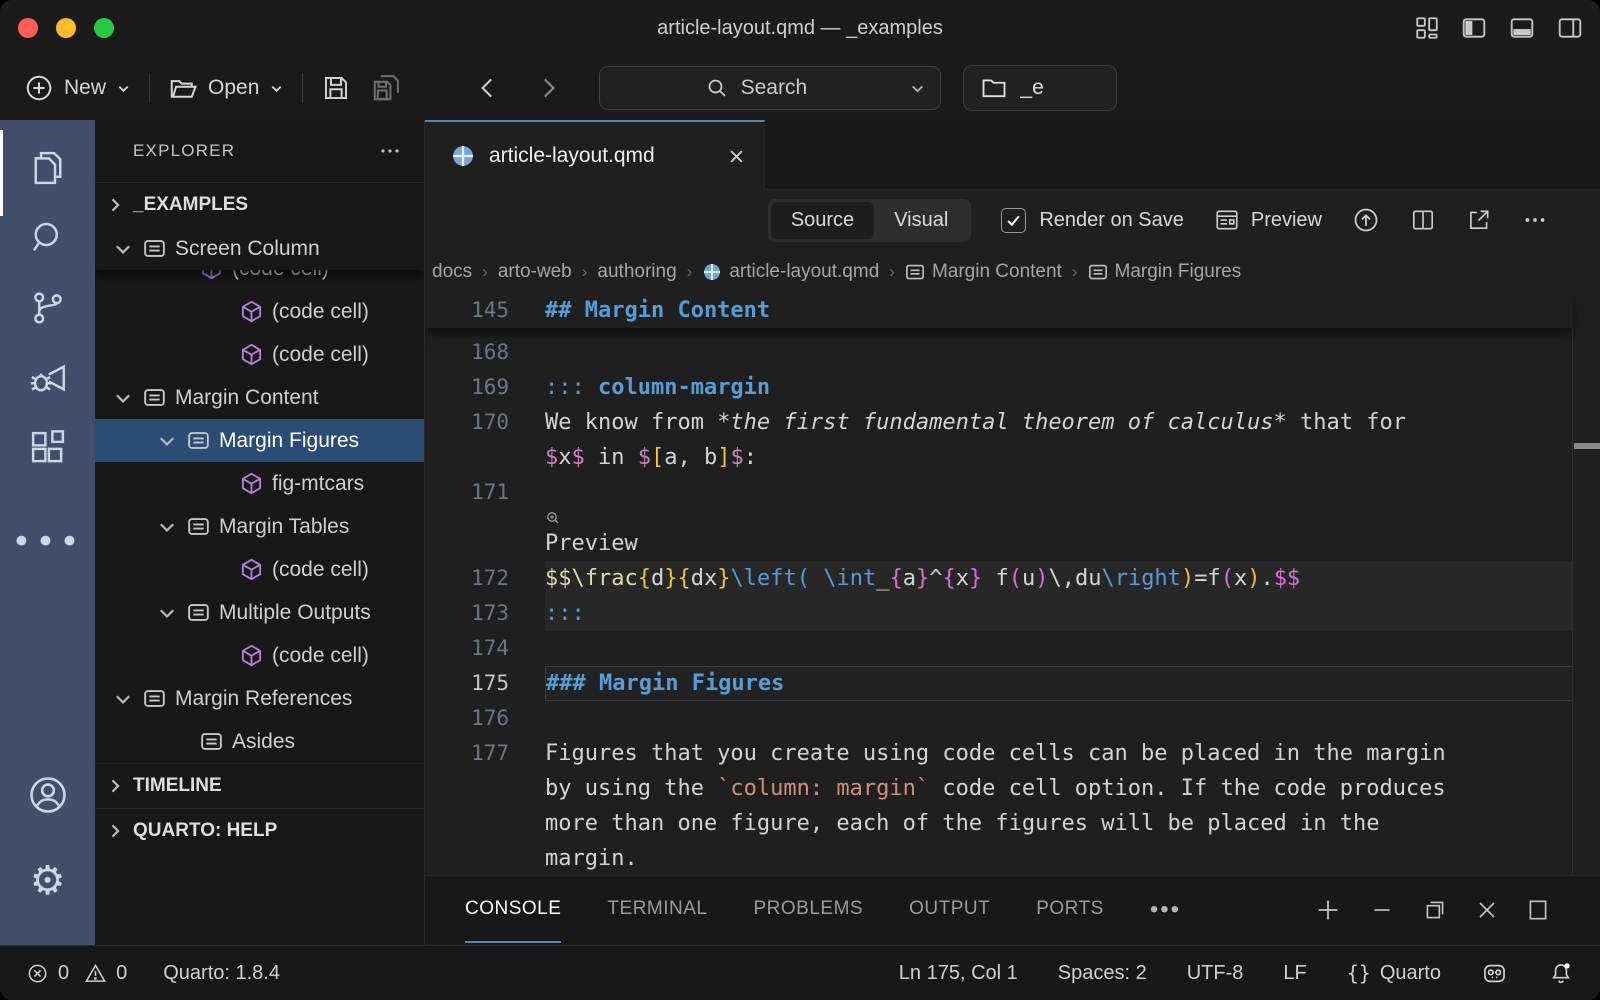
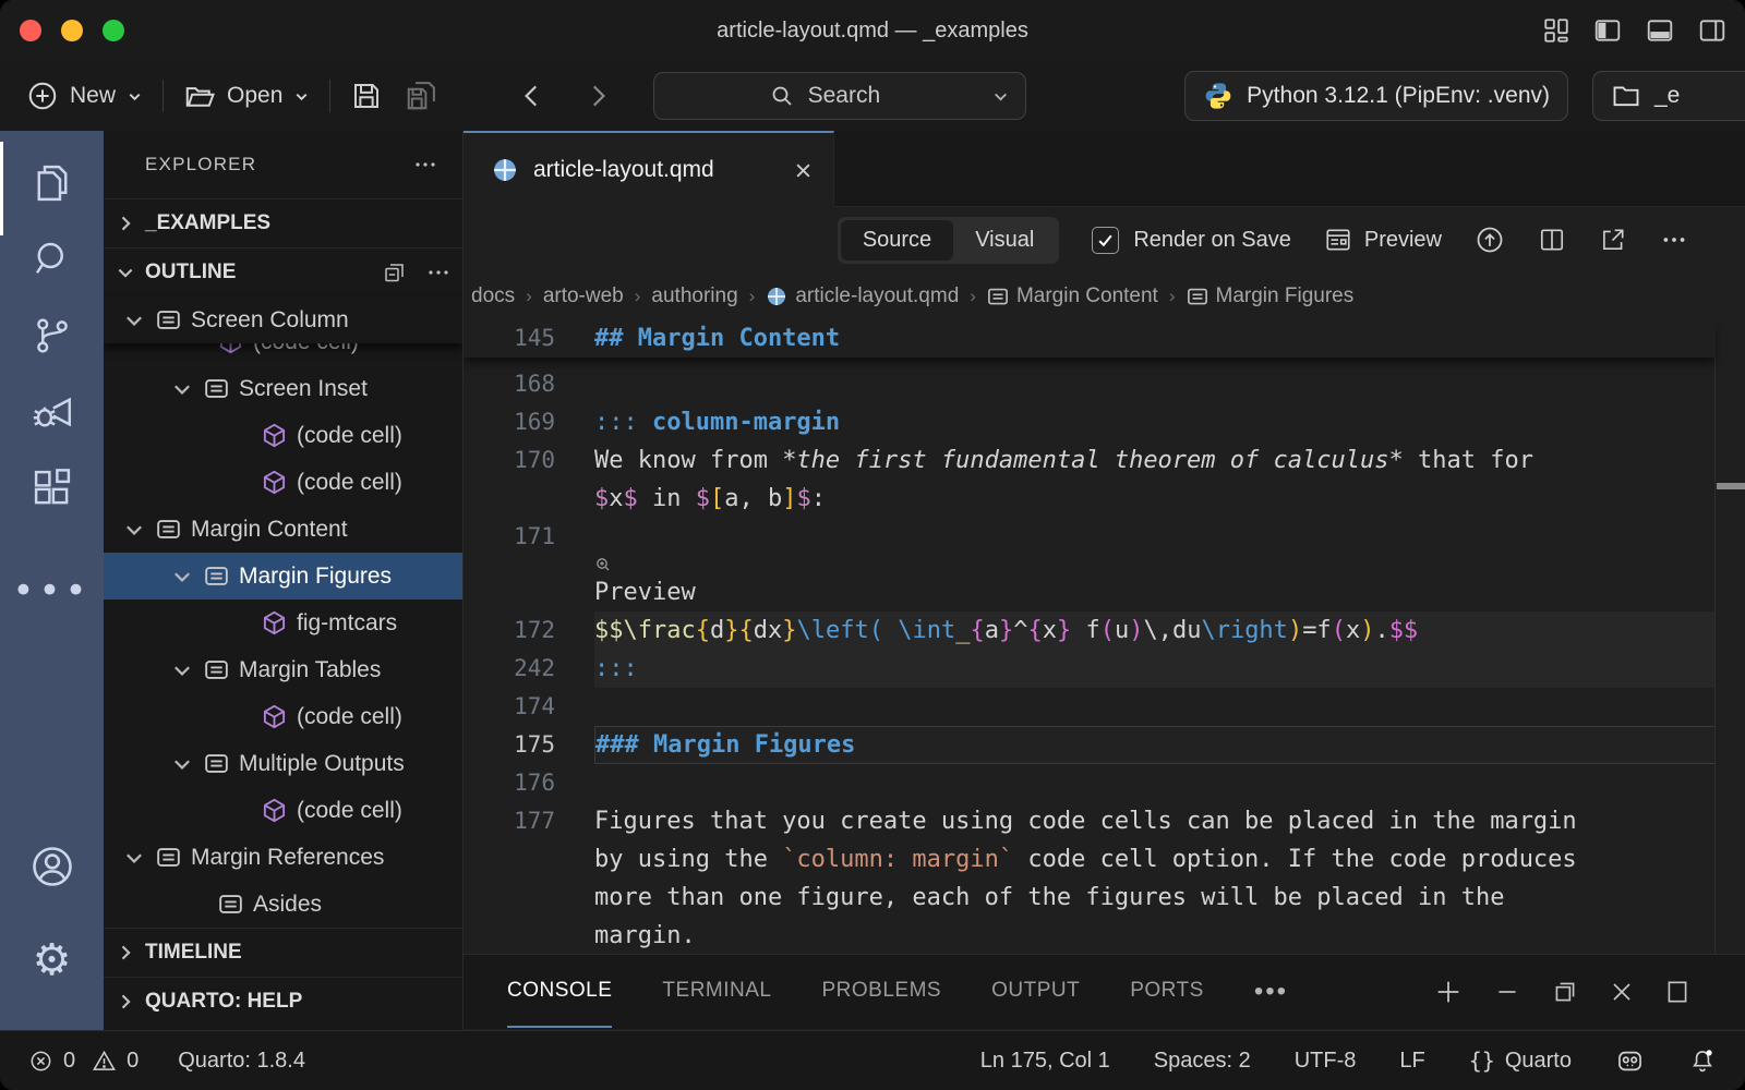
  article-layout.qmd — _examples
  New
  Open
  Search
+ Python 3.12.1 (PipEnv: .venv)
  _e
  •••
  ⚙
  EXPLORER
  _EXAMPLES
+ OUTLINE
  Screen Column
+ Screen Inset
  (code cell)
  (code cell)
  Margin Content
  Margin Figures
  fig-mtcars
  Margin Tables
  (code cell)
  Multiple Outputs
  (code cell)
  Margin References
  Asides
  TIMELINE
  QUARTO: HELP
  article-layout.qmd
  Source
  Visual
  Render on Save
  Preview
  docs
  ›
  arto-web
  ›
  authoring
  ›
  article-layout.qmd
  ›
  Margin Content
  ›
  Margin Figures
  145
  ## Margin Content
  168
  169
  ::: column-margin
  170
  We know from *the first fundamental theorem of calculus* that for $x$ in $[a, b]$:
  171
  Preview
  172
  $$\frac{d}{dx}\left( \int_{a}^{x} f(u)\,du\right)=f(x).$$
- 173
+ 242
  :::
  174
  175
  ### Margin Figures
  176
  177
  Figures that you create using code cells can be placed in the margin by using the `column: margin` code cell option. If the code produces more than one figure, each of the figures will be placed in the margin.
  CONSOLE
  TERMINAL
  PROBLEMS
  OUTPUT
  PORTS
  •••
  0
  0
  Quarto: 1.8.4
  Ln 175, Col 1
  Spaces: 2
  UTF-8
  LF
  {}
  Quarto
